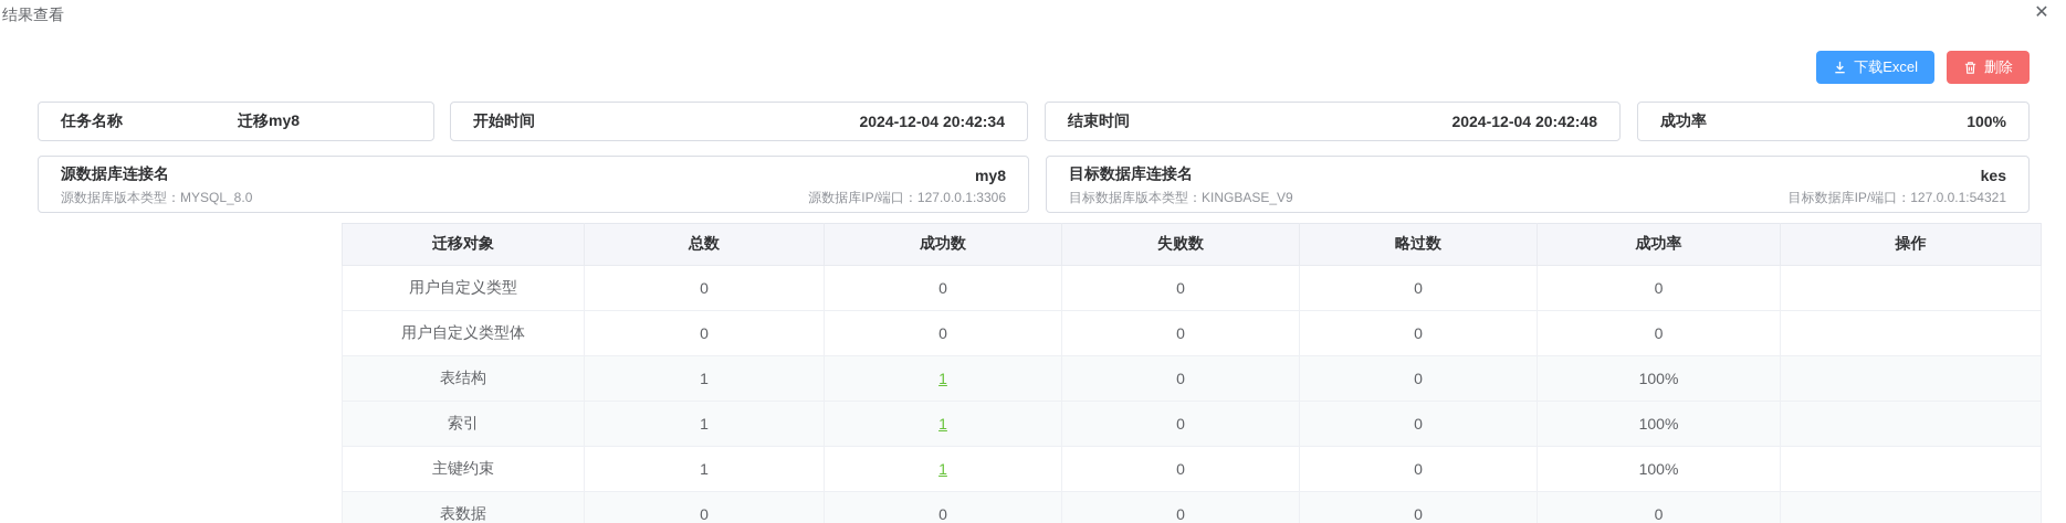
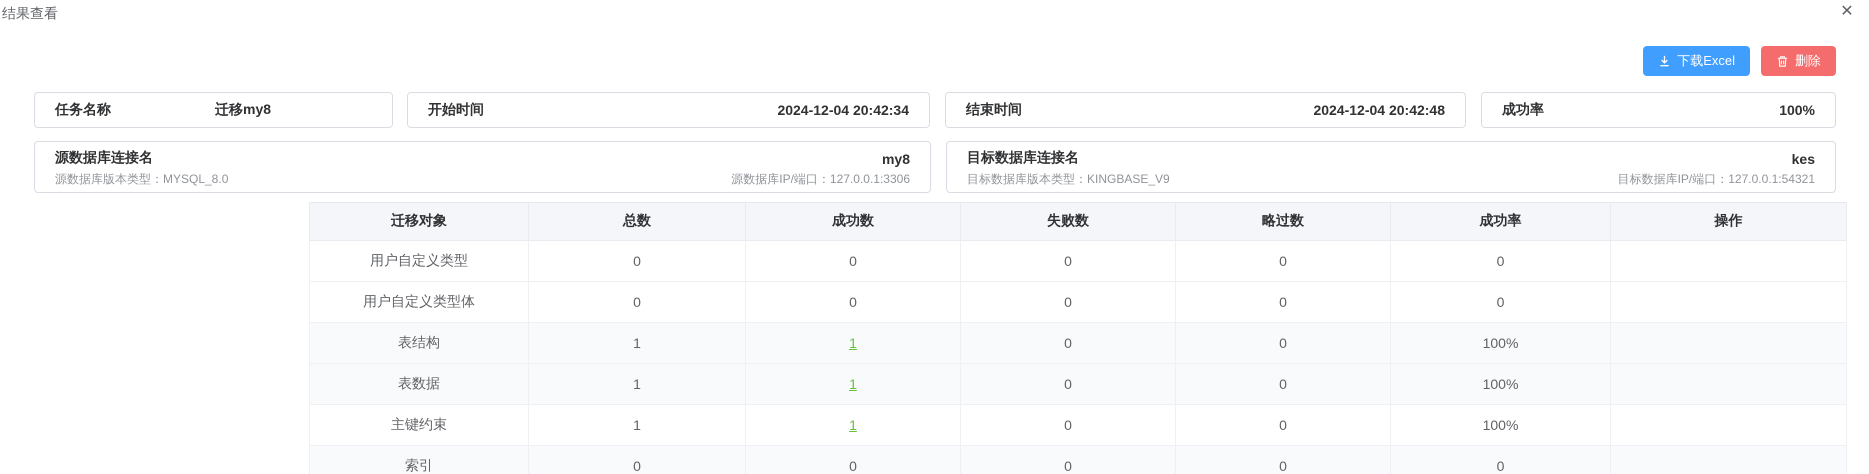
  结果查看
  ✕
  下载Excel
  删除
  任务名称
  迁移my8
  开始时间
  2024-12-04 20:42:34
  结束时间
  2024-12-04 20:42:48
  成功率
  100%
  源数据库连接名
  my8
  源数据库版本类型：MYSQL_8.0
  源数据库IP/端口：127.0.0.1:3306
  目标数据库连接名
  kes
  目标数据库版本类型：KINGBASE_V9
  目标数据库IP/端口：127.0.0.1:54321
  迁移对象	总数	成功数	失败数	略过数	成功率	操作
  用户自定义类型	0	0	0	0	0
  用户自定义类型体	0	0	0	0	0
  表结构	1	1	0	0	100%
- 索引	1	1	0	0	100%
+ 表数据	1	1	0	0	100%
  主键约束	1	1	0	0	100%
- 表数据	0	0	0	0	0
+ 索引	0	0	0	0	0
